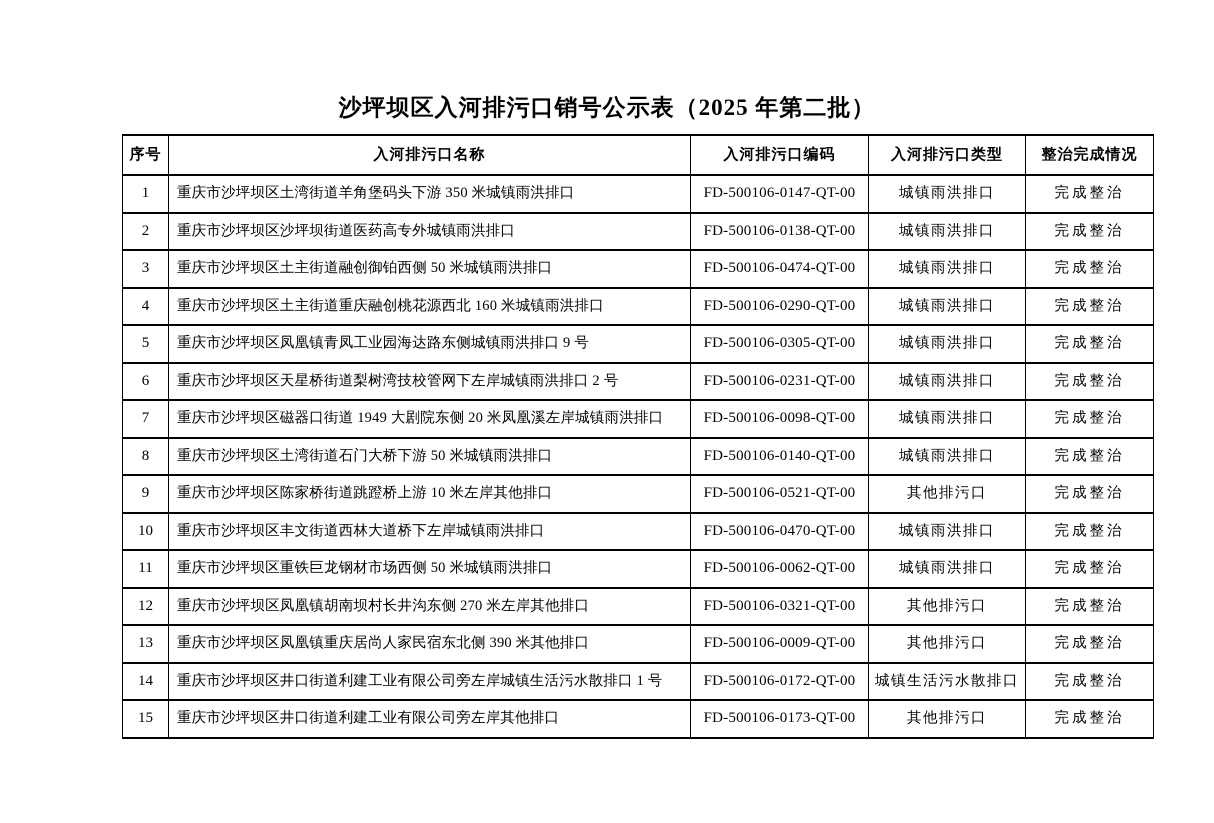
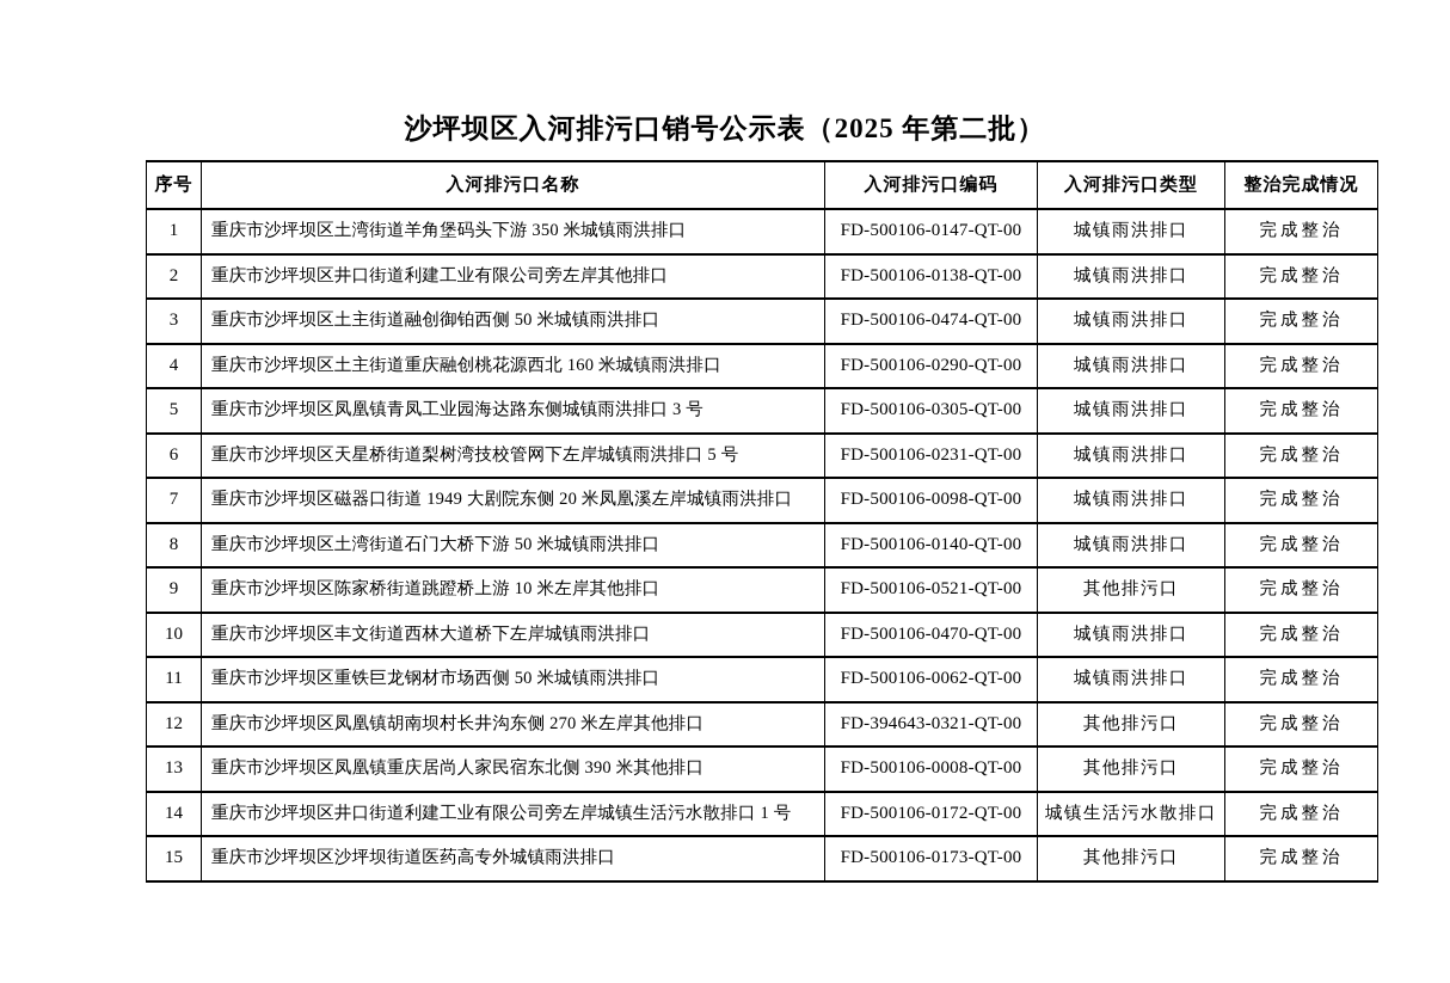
  沙坪坝区入河排污口销号公示表（2025 年第二批）
  序号	入河排污口名称	入河排污口编码	入河排污口类型	整治完成情况
  1	重庆市沙坪坝区土湾街道羊角堡码头下游 350 米城镇雨洪排口	FD-500106-0147-QT-00	城镇雨洪排口	完成整治
- 2	重庆市沙坪坝区沙坪坝街道医药高专外城镇雨洪排口	FD-500106-0138-QT-00	城镇雨洪排口	完成整治
+ 2	重庆市沙坪坝区井口街道利建工业有限公司旁左岸其他排口	FD-500106-0138-QT-00	城镇雨洪排口	完成整治
  3	重庆市沙坪坝区土主街道融创御铂西侧 50 米城镇雨洪排口	FD-500106-0474-QT-00	城镇雨洪排口	完成整治
  4	重庆市沙坪坝区土主街道重庆融创桃花源西北 160 米城镇雨洪排口	FD-500106-0290-QT-00	城镇雨洪排口	完成整治
- 5	重庆市沙坪坝区凤凰镇青凤工业园海达路东侧城镇雨洪排口 9 号	FD-500106-0305-QT-00	城镇雨洪排口	完成整治
+ 5	重庆市沙坪坝区凤凰镇青凤工业园海达路东侧城镇雨洪排口 3 号	FD-500106-0305-QT-00	城镇雨洪排口	完成整治
- 6	重庆市沙坪坝区天星桥街道梨树湾技校管网下左岸城镇雨洪排口 2 号	FD-500106-0231-QT-00	城镇雨洪排口	完成整治
+ 6	重庆市沙坪坝区天星桥街道梨树湾技校管网下左岸城镇雨洪排口 5 号	FD-500106-0231-QT-00	城镇雨洪排口	完成整治
  7	重庆市沙坪坝区磁器口街道 1949 大剧院东侧 20 米凤凰溪左岸城镇雨洪排口	FD-500106-0098-QT-00	城镇雨洪排口	完成整治
  8	重庆市沙坪坝区土湾街道石门大桥下游 50 米城镇雨洪排口	FD-500106-0140-QT-00	城镇雨洪排口	完成整治
  9	重庆市沙坪坝区陈家桥街道跳蹬桥上游 10 米左岸其他排口	FD-500106-0521-QT-00	其他排污口	完成整治
  10	重庆市沙坪坝区丰文街道西林大道桥下左岸城镇雨洪排口	FD-500106-0470-QT-00	城镇雨洪排口	完成整治
  11	重庆市沙坪坝区重铁巨龙钢材市场西侧 50 米城镇雨洪排口	FD-500106-0062-QT-00	城镇雨洪排口	完成整治
- 12	重庆市沙坪坝区凤凰镇胡南坝村长井沟东侧 270 米左岸其他排口	FD-500106-0321-QT-00	其他排污口	完成整治
+ 12	重庆市沙坪坝区凤凰镇胡南坝村长井沟东侧 270 米左岸其他排口	FD-394643-0321-QT-00	其他排污口	完成整治
- 13	重庆市沙坪坝区凤凰镇重庆居尚人家民宿东北侧 390 米其他排口	FD-500106-0009-QT-00	其他排污口	完成整治
+ 13	重庆市沙坪坝区凤凰镇重庆居尚人家民宿东北侧 390 米其他排口	FD-500106-0008-QT-00	其他排污口	完成整治
  14	重庆市沙坪坝区井口街道利建工业有限公司旁左岸城镇生活污水散排口 1 号	FD-500106-0172-QT-00	城镇生活污水散排口	完成整治
- 15	重庆市沙坪坝区井口街道利建工业有限公司旁左岸其他排口	FD-500106-0173-QT-00	其他排污口	完成整治
+ 15	重庆市沙坪坝区沙坪坝街道医药高专外城镇雨洪排口	FD-500106-0173-QT-00	其他排污口	完成整治
